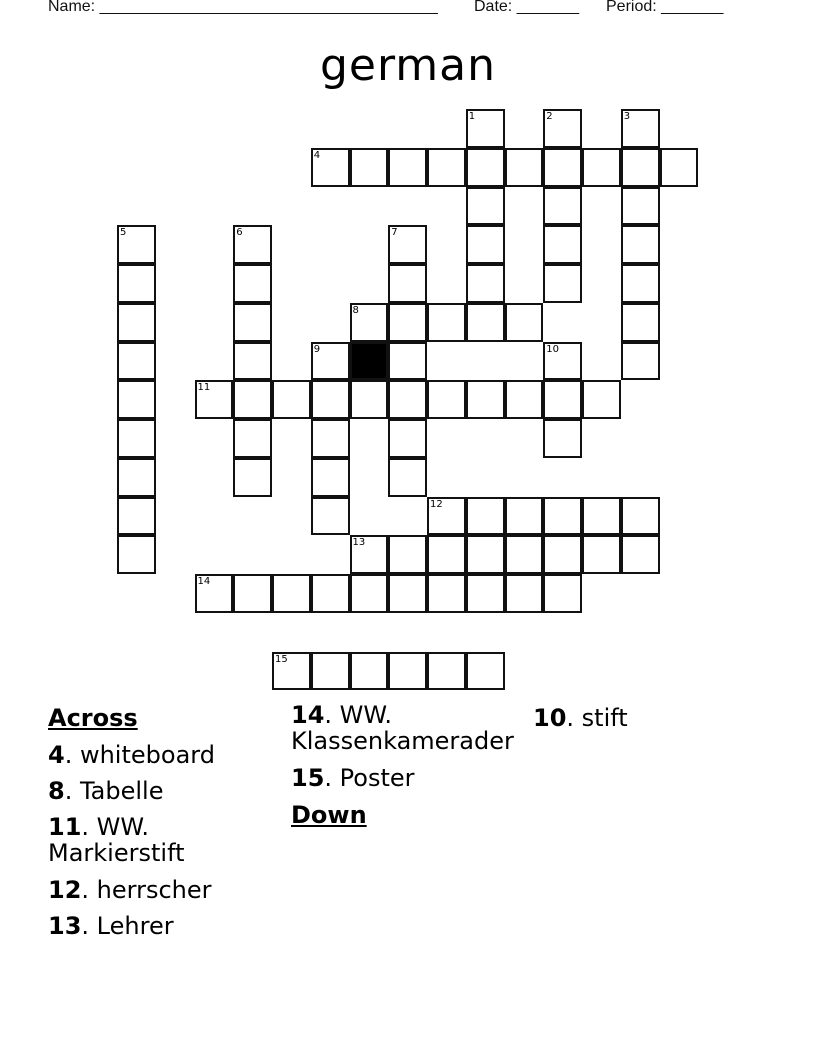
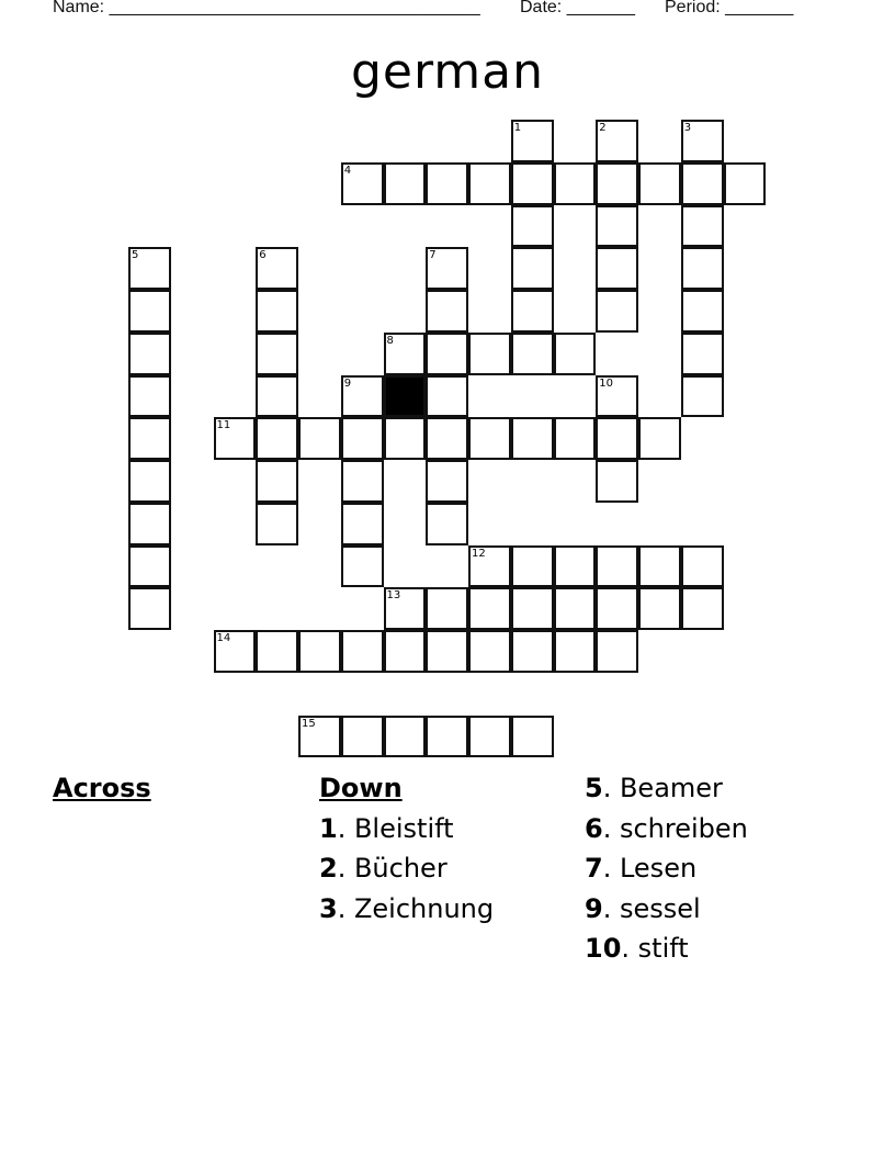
  Name: ______________________________________
  Date: _______
  Period: _______
  german
  1
  2
  3
  4
  5
  6
  7
  8
  9
  10
  11
  12
  13
  14
  15
  Across
- 4. whiteboard
- 8. Tabelle
- 11. WW.
- Markierstift
- 12. herrscher
- 13. Lehrer
- 14. WW.
- Klassenkamerader
- 15. Poster
  Down
+ 1. Bleistift
+ 2. Bücher
+ 3. Zeichnung
+ 5. Beamer
+ 6. schreiben
+ 7. Lesen
+ 9. sessel
  10. stift
